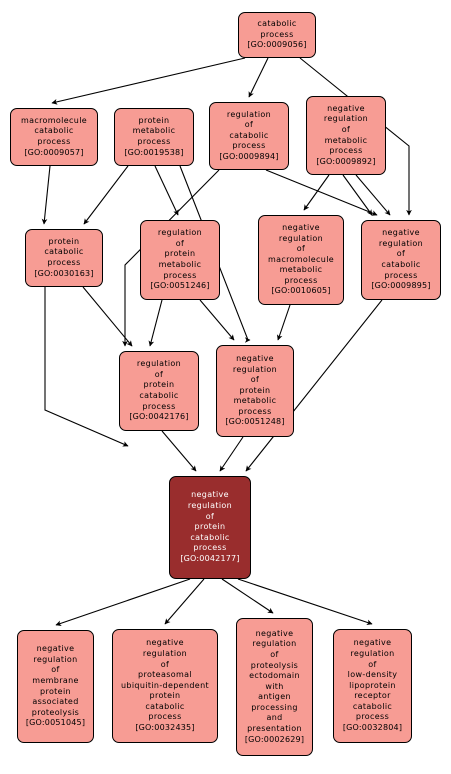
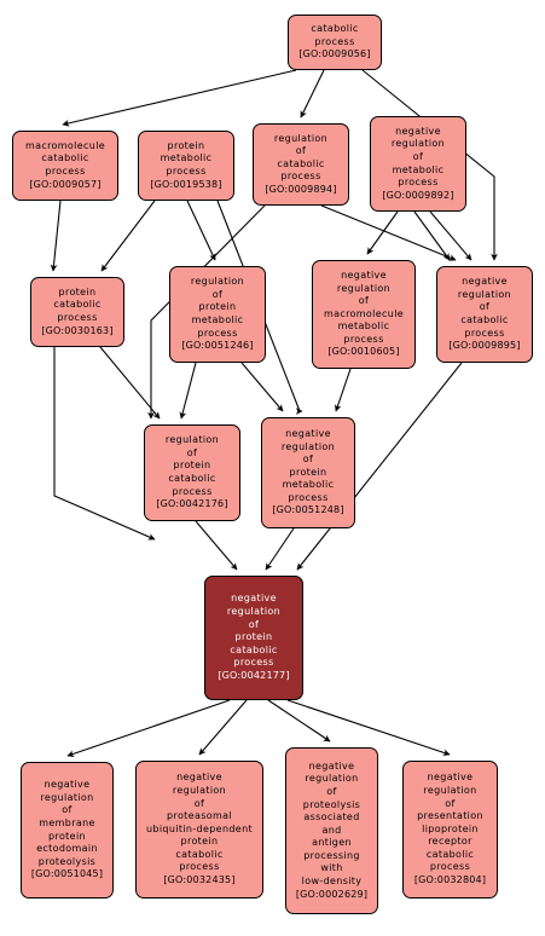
  catabolic
  process
  [GO:0009056]
  macromolecule
  catabolic
  process
  [GO:0009057]
  protein
  metabolic
  process
  [GO:0019538]
  regulation
  of
  catabolic
  process
  [GO:0009894]
  negative
  regulation
  of
  metabolic
  process
  [GO:0009892]
  protein
  catabolic
  process
  [GO:0030163]
  regulation
  of
  protein
  metabolic
  process
  [GO:0051246]
  negative
  regulation
  of
  macromolecule
  metabolic
  process
  [GO:0010605]
  negative
  regulation
  of
  catabolic
  process
  [GO:0009895]
  regulation
  of
  protein
  catabolic
  process
  [GO:0042176]
  negative
  regulation
  of
  protein
  metabolic
  process
  [GO:0051248]
  negative
  regulation
  of
  protein
  catabolic
  process
  [GO:0042177]
  negative
  regulation
  of
  membrane
  protein
- associated
+ ectodomain
  proteolysis
  [GO:0051045]
  negative
  regulation
  of
  proteasomal
  ubiquitin-dependent
  protein
  catabolic
  process
  [GO:0032435]
  negative
  regulation
  of
  proteolysis
- ectodomain
+ associated
- with
+ and
  antigen
  processing
- and
+ with
- presentation
+ low-density
  [GO:0002629]
  negative
  regulation
  of
- low-density
+ presentation
  lipoprotein
  receptor
  catabolic
  process
  [GO:0032804]
